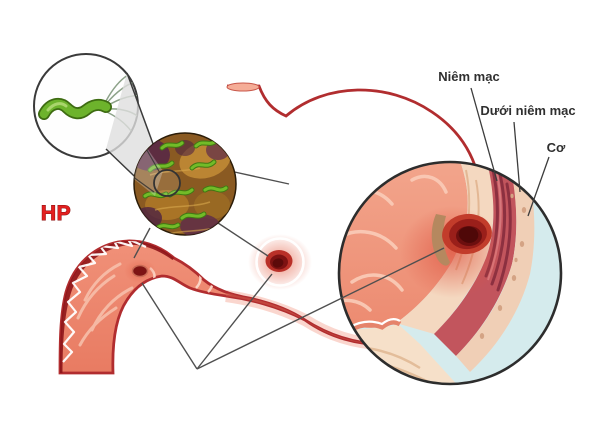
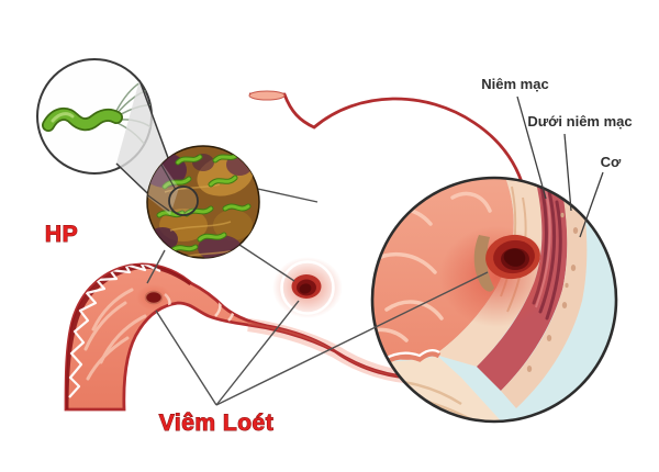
  HP
+ Viêm Loét
  Niêm mạc
  Dưới niêm mạc
  Cơ
